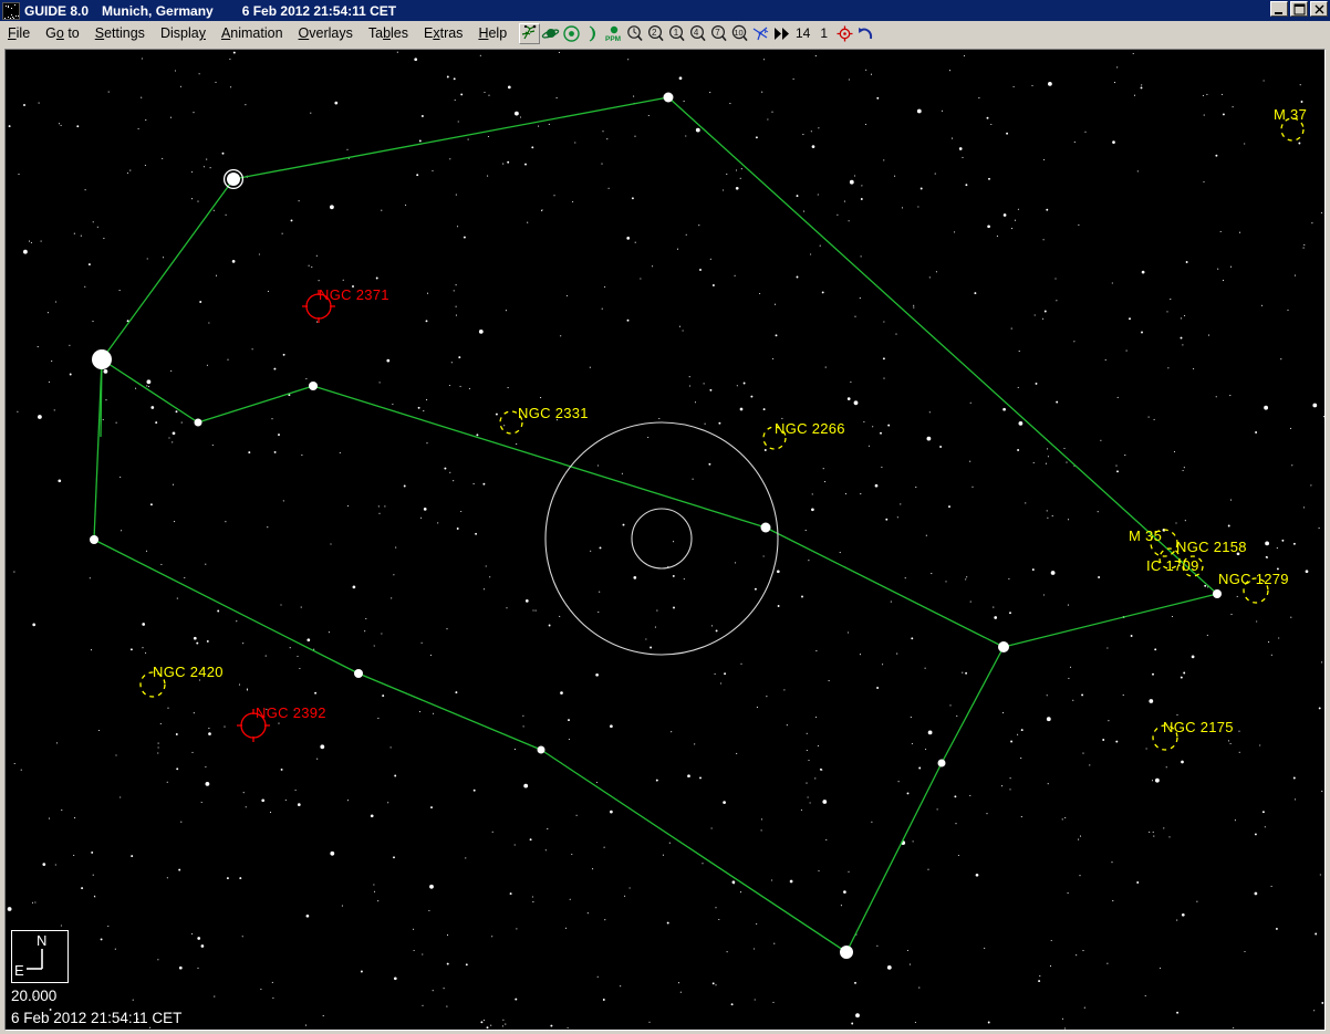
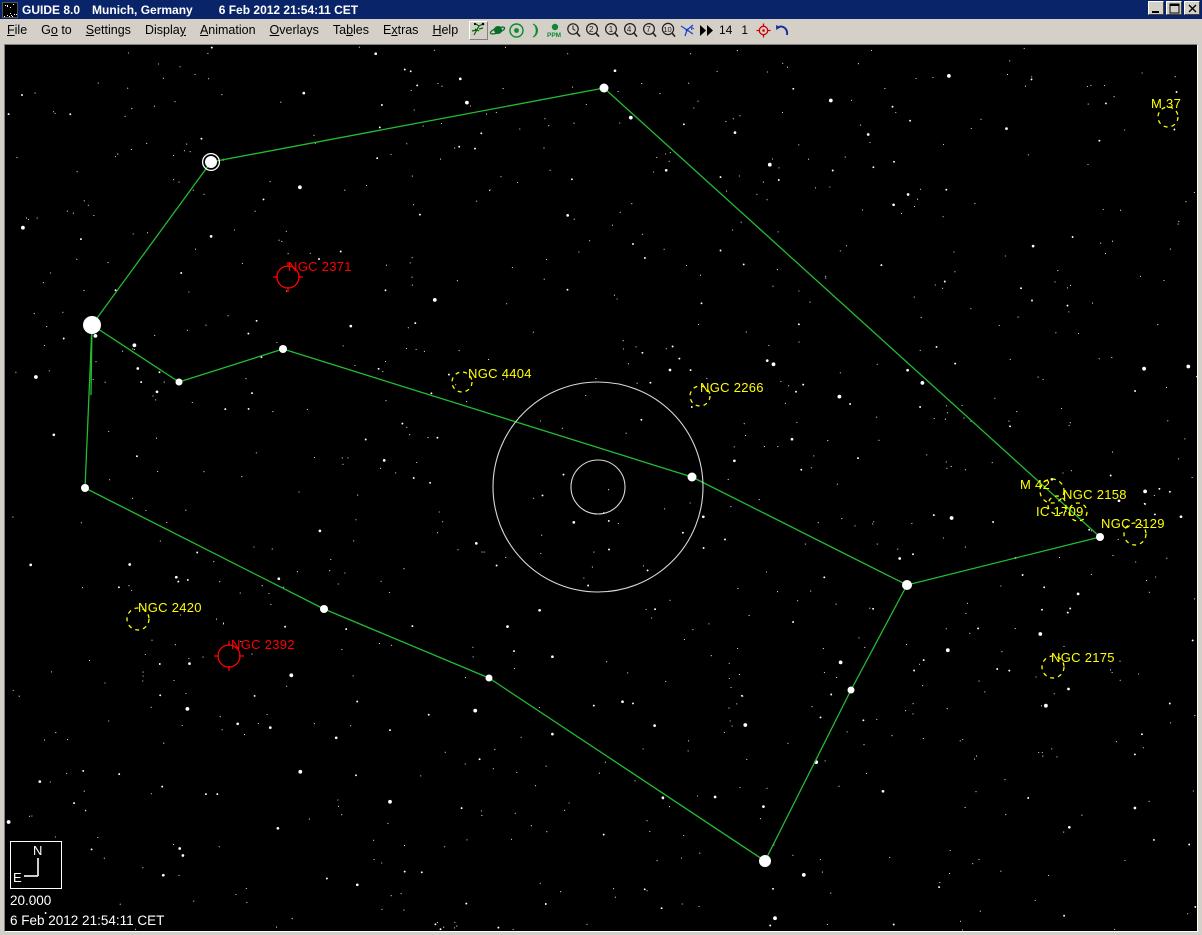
  GUIDE 8.0
  Munich, Germany
  6 Feb 2012 21:54:11 CET
  File
  Go to
  Settings
  Display
  Animation
  Overlays
  Tables
  Extras
  Help
  2
  1
  4
  7
  10
  14
  1
  M 37
  NGC 2371
- NGC 2331
+ NGC 4404
  NGC 2266
- M 35
+ M 42
  NGC 2158
  IC 1709
- NGC 1279
+ NGC 2129
  NGC 2420
  NGC 2392
  NGC 2175
  N
  E
  20.000
  6 Feb 2012 21:54:11 CET
